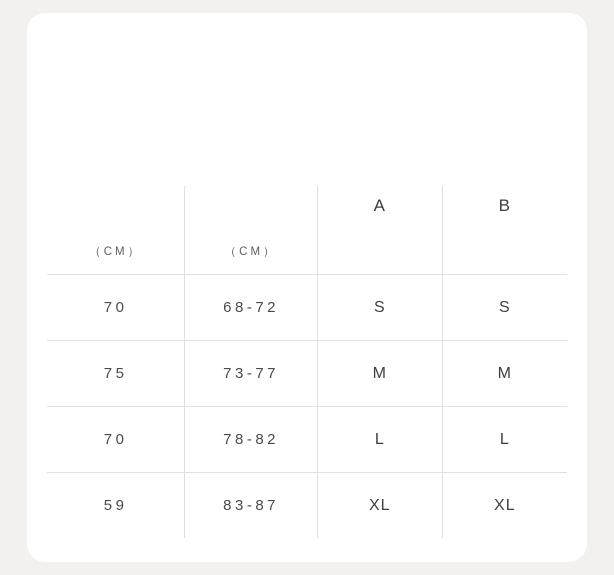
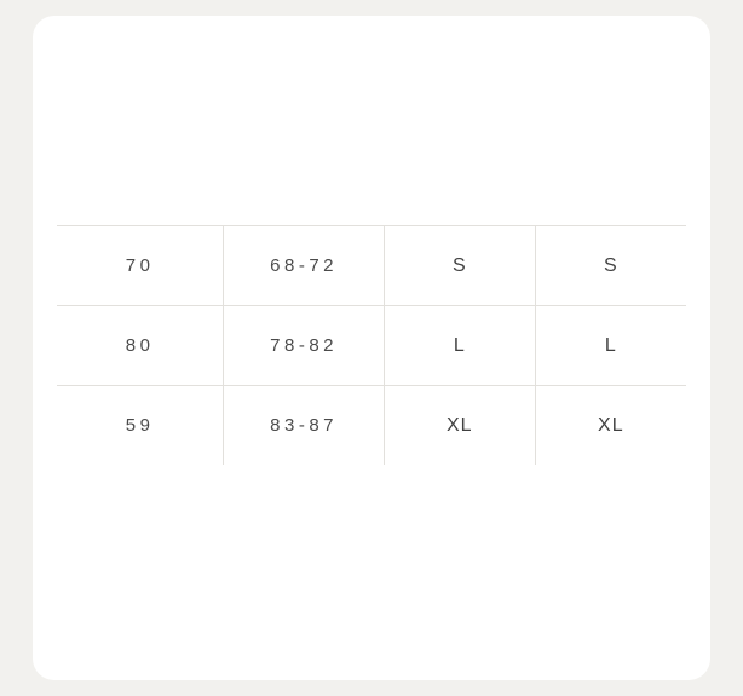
- （CM）	（CM）	A	B
  70	68-72	S	S
- 75	73-77	M	M
- 70	78-82	L	L
+ 80	78-82	L	L
  59	83-87	XL	XL
